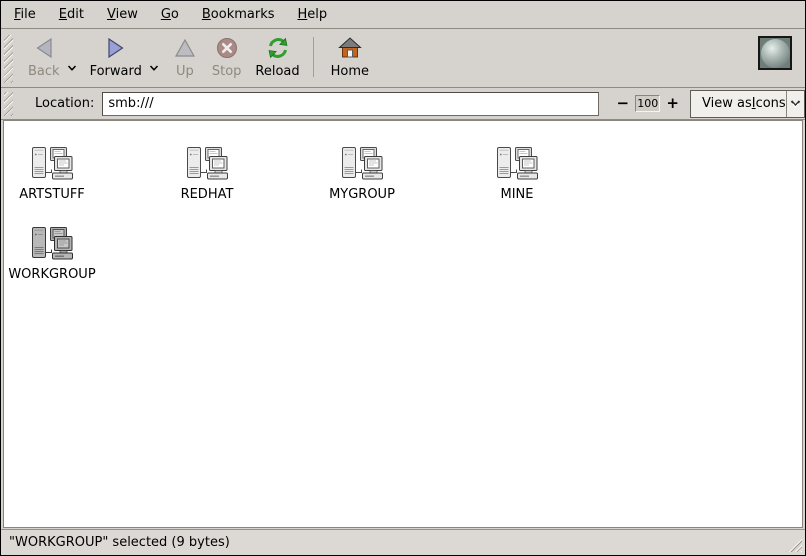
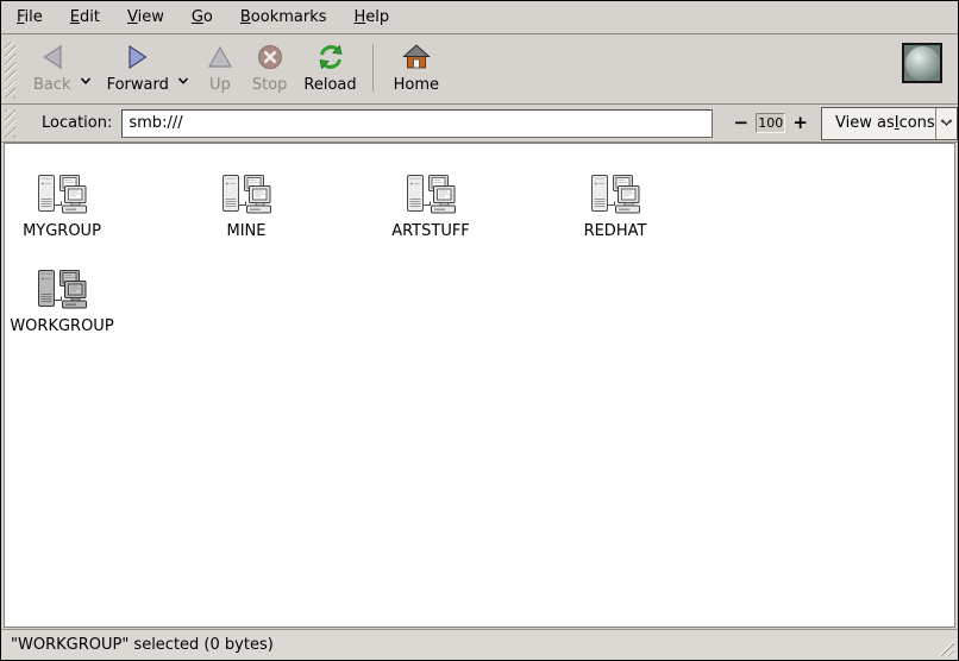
  File
  Edit
  View
  Go
  Bookmarks
  Help
  Back
  Forward
  Up
  Stop
  Reload
  Home
  Location:
  smb:///
  −
  100
  +
  View as
  I
  cons
- ARTSTUFF
+ MYGROUP
- REDHAT
+ MINE
- MYGROUP
+ ARTSTUFF
- MINE
+ REDHAT
  WORKGROUP
- "WORKGROUP" selected (9 bytes)
+ "WORKGROUP" selected (0 bytes)
